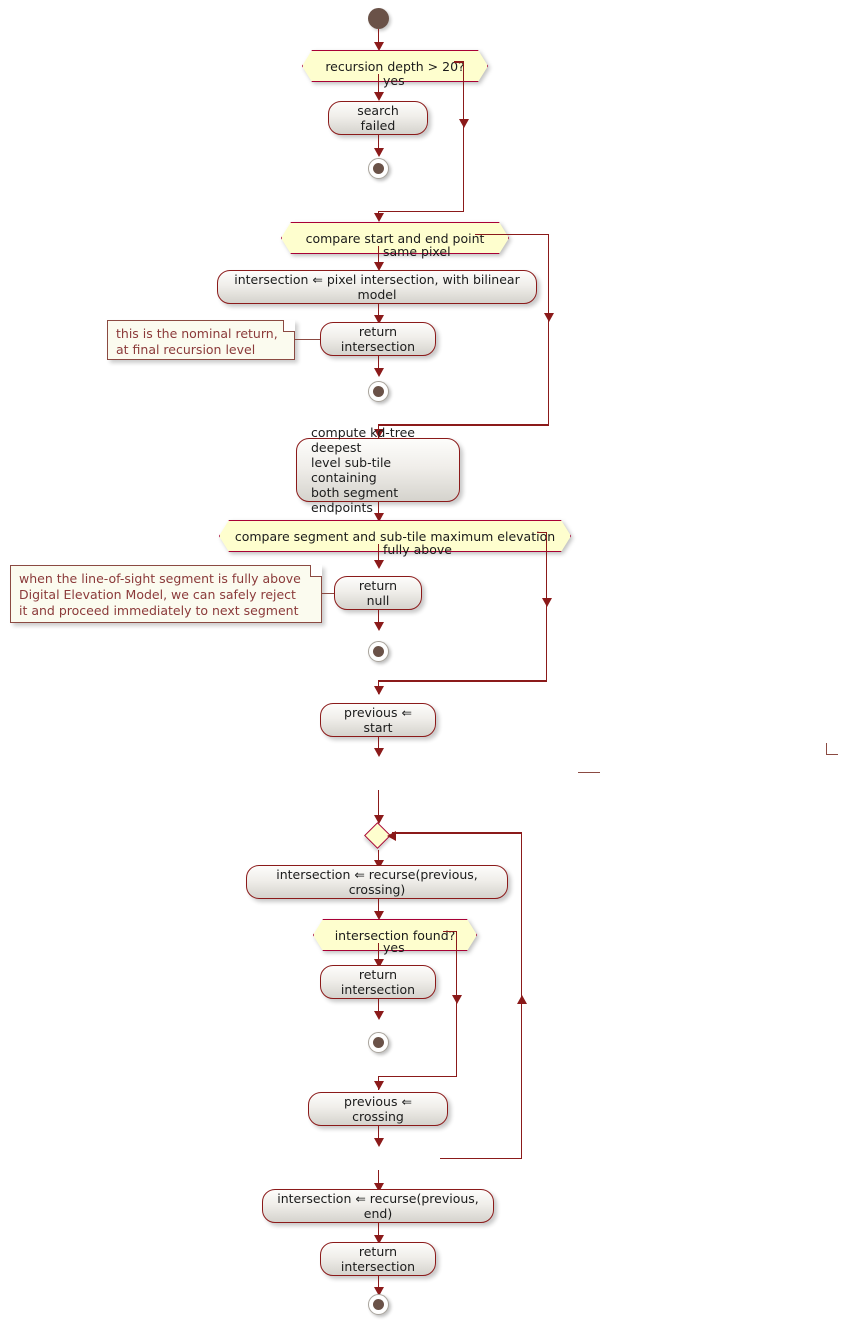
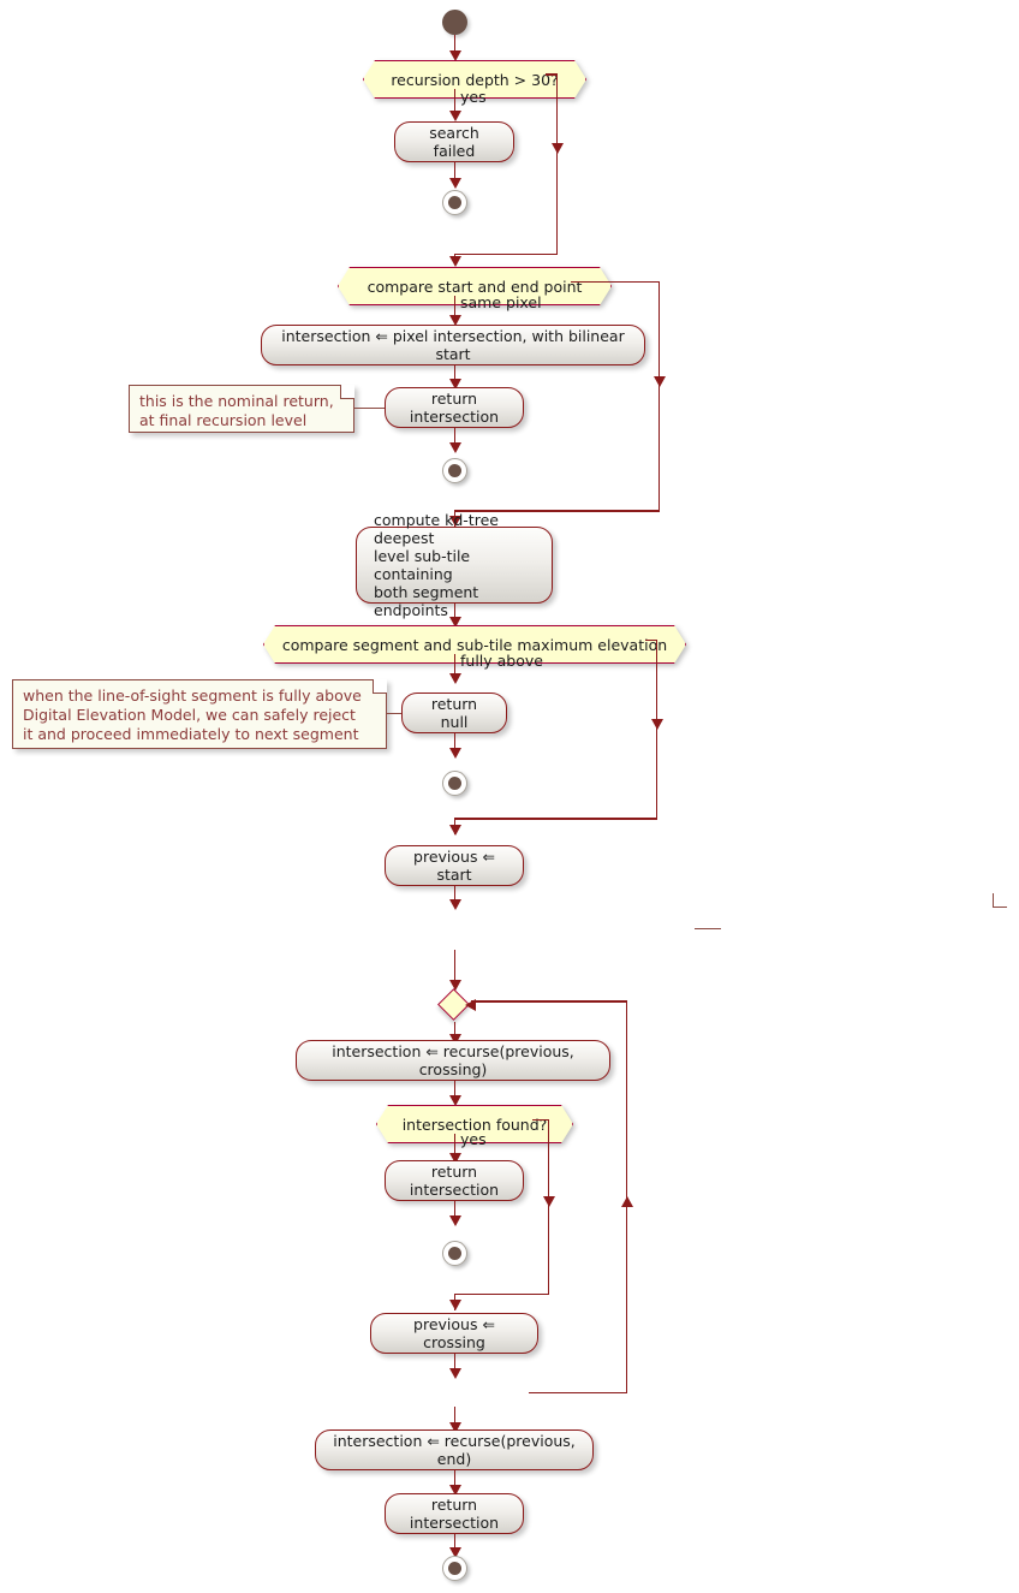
- recursion depth > 20?
+ recursion depth > 30?
  yes
  search failed
  compare start and end point
  same pixel
- intersection ⇐ pixel intersection, with bilinear model
+ intersection ⇐ pixel intersection, with bilinear start
  return intersection
  this is the nominal return,
  at final recursion level
  compute kd-tree deepest
  level sub-tile containing
  both segment endpoints
  compare segment and sub-tile maximum elevation
  fully above
  return null
  when the line-of-sight segment is fully above
  Digital Elevation Model, we can safely reject
  it and proceed immediately to next segment
  previous ⇐ start
  intersection ⇐ recurse(previous, crossing)
  intersection found?
  yes
  return intersection
  previous ⇐ crossing
  intersection ⇐ recurse(previous, end)
  return intersection
